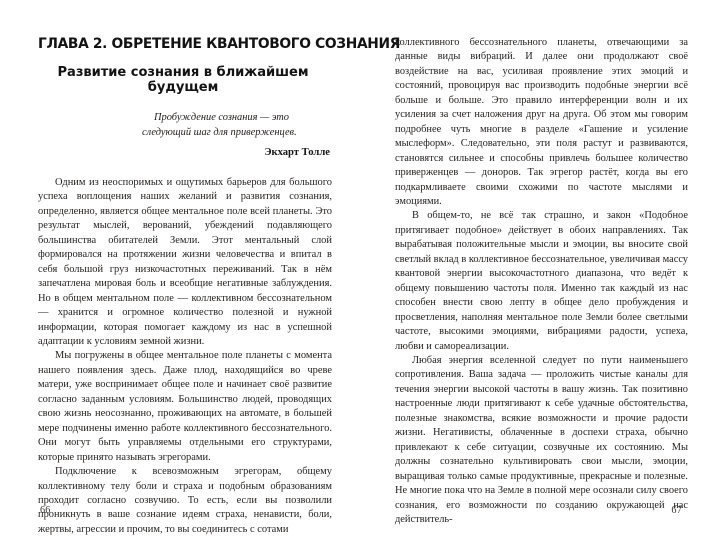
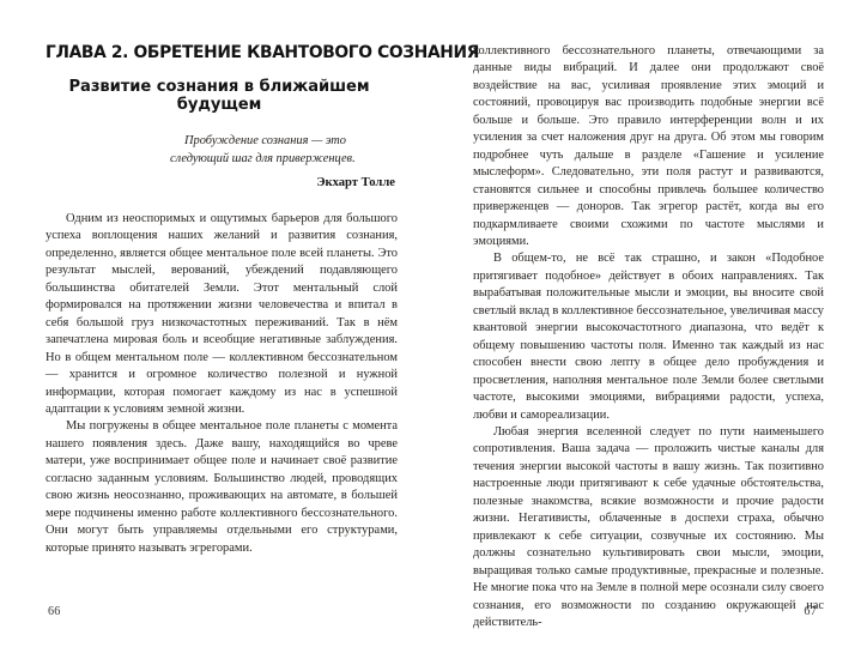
  ГЛАВА 2. ОБРЕТЕНИЕ КВАНТОВОГО СОЗН
  Развитие сознания в ближайшем будущем
  Пробуждение сознания — это следующий шаг для приверженцев.
  Экхарт Толле
  Одним из неоспоримых и ощутимых барьеров для большого успеха воплощения наших желаний и развития сознания, определенно, является общее ментальное поле всей планеты. Это результат мыслей, верований, убеждений подавляющего большинства обитателей Земли. Этот ментальный слой формировался на протяжении жизни человечества и впитал в себя большой груз низкочастотных переживаний. Так в нём запечатлена мировая боль и всеобщие негативные заблуждения. Но в общем ментальном поле — коллективном бессознательном — хранится и огромное количество полезной и нужной информации, которая помогает каждому из нас в успешной адаптации к условиям земной жизни.
- Мы погружены в общее ментальное поле планеты с момента нашего появления здесь. Даже плод, находящийся во чреве матери, уже воспринимает общее поле и начинает своё развитие согласно заданным условиям. Большинство людей, проводящих свою жизнь неосознанно, проживающих на автомате, в большей мере подчинены именно работе коллективного бессознательного. Они могут быть управляемы отдельными его структурами, которые принято называть эгрегорами.
+ Мы погружены в общее ментальное поле планеты с момента нашего появления здесь. Даже вашу, находящийся во чреве матери, уже воспринимает общее поле и начинает своё развитие согласно заданным условиям. Большинство людей, проводящих свою жизнь неосознанно, проживающих на автомате, в большей мере подчинены именно работе коллективного бессознательного. Они могут быть управляемы отдельными его структурами, которые принято называть эгрегорами.
- Подключение к всевозможным эгрегорам, общему коллективному телу боли и страха и подобным образованиям проходит согласно созвучию. То есть, если вы позволили проникнуть в ваше сознание идеям страха, ненависти, боли, жертвы, агрессии и прочим, то вы соединитесь с сотами
  66
- коллективного бессознательного планеты, отвечающими за данные виды вибраций. И далее они продолжают своё воздействие на вас, усиливая проявление этих эмоций и состояний, провоцируя вас производить подобные энергии всё больше и больше. Это правило интерференции волн и их усиления за счет наложения друг на друга. Об этом мы говорим подробнее чуть многие в разделе «Гашение и усиление мыслеформ». Следовательно, эти поля растут и развиваются, становятся сильнее и способны привлечь большее количество приверженцев — доноров. Так эгрегор растёт, когда вы его подкармливаете своими схожими по частоте мыслями и эмоциями.
+ коллективного бессознательного планеты, отвечающими за данные виды вибраций. И далее они продолжают своё воздействие на вас, усиливая проявление этих эмоций и состояний, провоцируя вас производить подобные энергии всё больше и больше. Это правило интерференции волн и их усиления за счет наложения друг на друга. Об этом мы говорим подробнее чуть дальше в разделе «Гашение и усиление мыслеформ». Следовательно, эти поля растут и развиваются, становятся сильнее и способны привлечь большее количество приверженцев — доноров. Так эгрегор растёт, когда вы его подкармливаете своими схожими по частоте мыслями и эмоциями.
  В общем-то, не всё так страшно, и закон «Подобное притягивает подобное» действует в обоих направлениях. Так вырабатывая положительные мысли и эмоции, вы вносите свой светлый вклад в коллективное бессознательное, увеличивая массу квантовой энергии высокочастотного диапазона, что ведёт к общему повышению частоты поля. Именно так каждый из нас способен внести свою лепту в общее дело пробуждения и просветления, наполняя ментальное поле Земли более светлыми частоте, высокими эмоциями, вибрациями радости, успеха, любви и самореализации.
  Любая энергия вселенной следует по пути наименьшего сопротивления. Ваша задача — проложить чистые каналы для течения энергии высокой частоты в вашу жизнь. Так позитивно настроенные люди притягивают к себе удачные обстоятельства, полезные знакомства, всякие возможности и прочие радости жизни. Негативисты, облаченные в доспехи страха, обычно привлекают к себе ситуации, созвучные их состоянию. Мы должны сознательно культивировать свои мысли, эмоции, выращивая только самые продуктивные, прекрасные и полезные. Не многие пока что на Земле в полной мере осознали силу своего сознания, его возможности по созданию окружающей нас действитель-
  67
